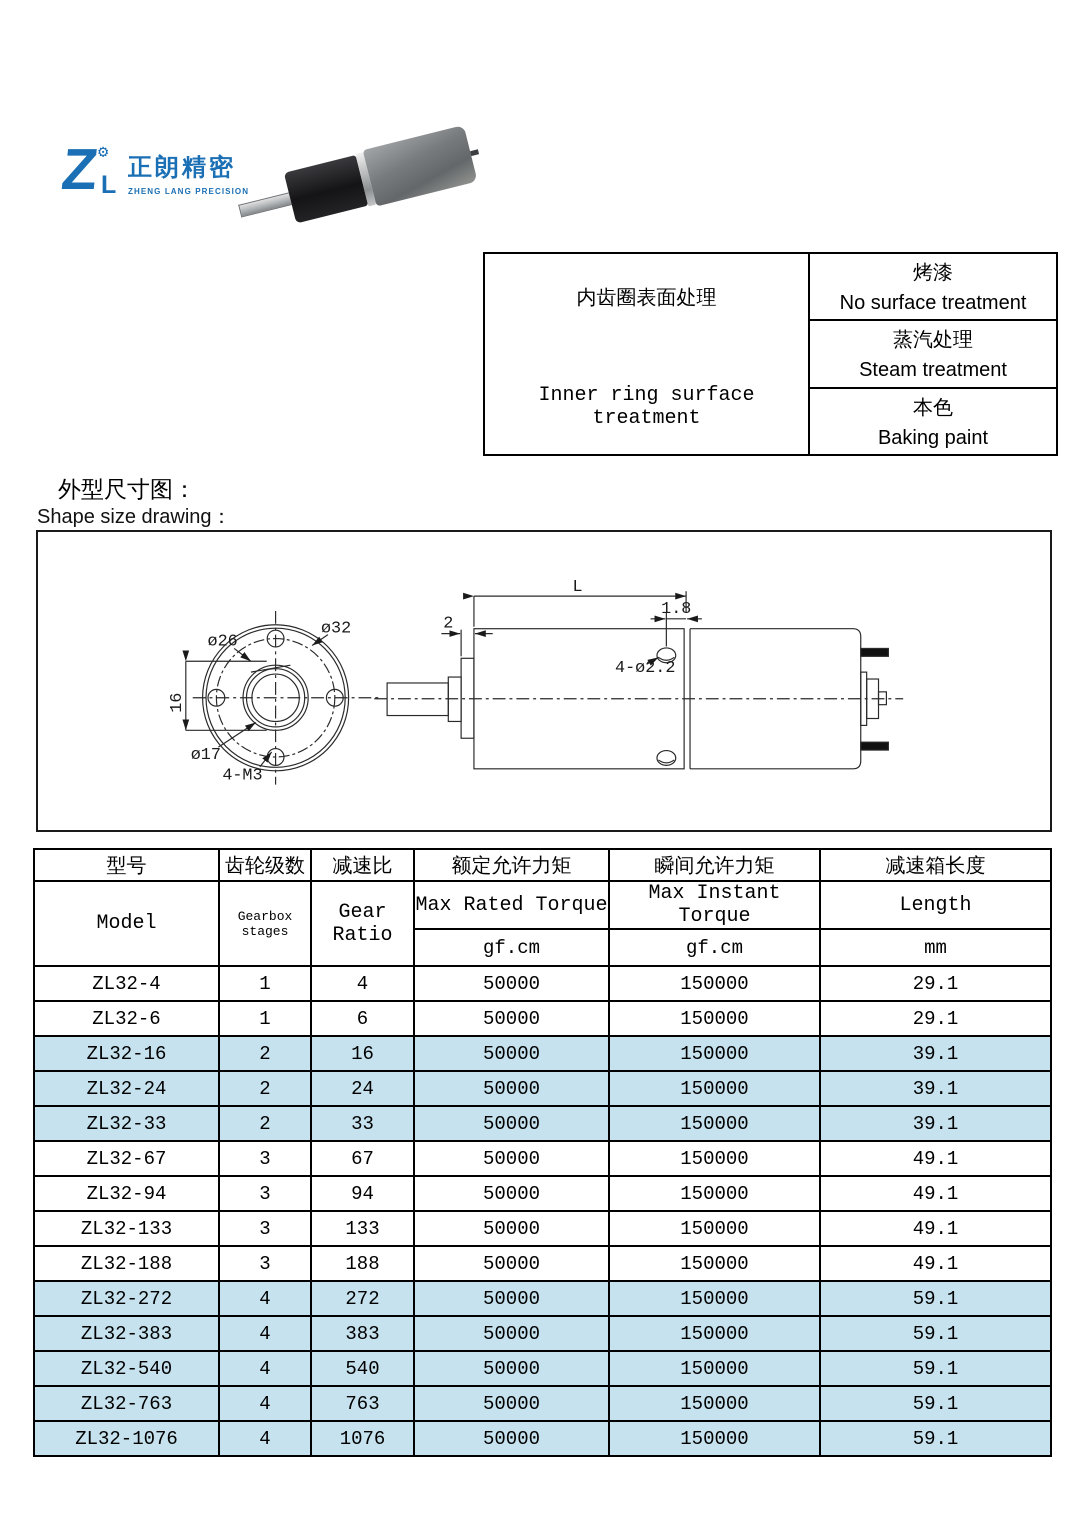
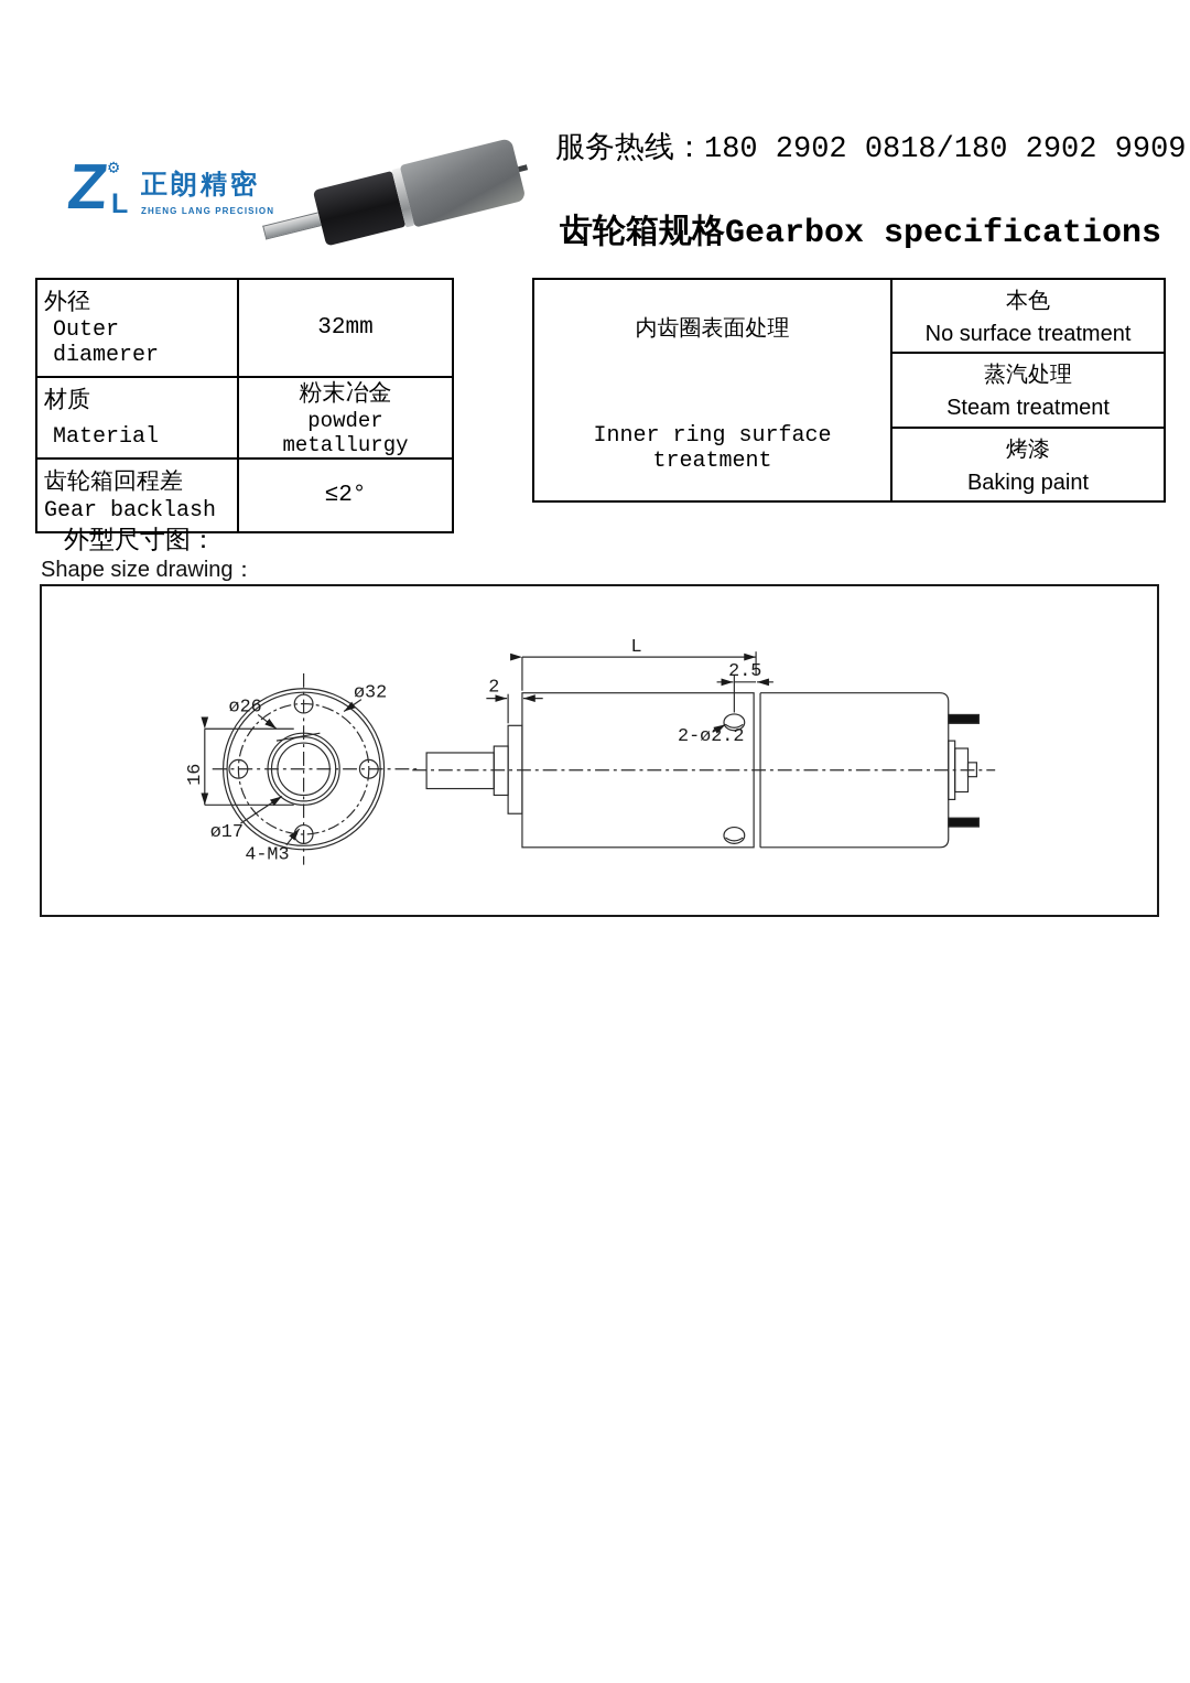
  ⚙
  L
  正朗精密
  ZHENG LANG PRECISION
+ 服务热线：180 2902 0818/180 2902 9909
+ 齿轮箱规格Gearbox specifications
+ 外径 Outer diamerer	32mm
+ 材质 Material	粉末冶金 powder metallurgy
+ 齿轮箱回程差 Gear backlash	≤2°
- 内齿圈表面处理 Inner ring surface treatment	烤漆 No surface treatment
+ 内齿圈表面处理 Inner ring surface treatment	本色 No surface treatment
  蒸汽处理 Steam treatment
- 本色 Baking paint
+ 烤漆 Baking paint
  外型尺寸图：
  Shape size drawing：
  ø26
  ø32
  ø17
  4-M3
  L
  2
- 1.8
+ 2.5
- 4-ø2.2
+ 2-ø2.2
- 型号	齿轮级数	减速比	额定允许力矩	瞬间允许力矩	减速箱长度
- Model	Gearbox stages	Gear Ratio	Max Rated Torque	Max Instant Torque	Length
- gf.cm	gf.cm	mm
- ZL32-4	1	4	50000	150000	29.1
- ZL32-6	1	6	50000	150000	29.1
- ZL32-16	2	16	50000	150000	39.1
- ZL32-24	2	24	50000	150000	39.1
- ZL32-33	2	33	50000	150000	39.1
- ZL32-67	3	67	50000	150000	49.1
- ZL32-94	3	94	50000	150000	49.1
- ZL32-133	3	133	50000	150000	49.1
- ZL32-188	3	188	50000	150000	49.1
- ZL32-272	4	272	50000	150000	59.1
- ZL32-383	4	383	50000	150000	59.1
- ZL32-540	4	540	50000	150000	59.1
- ZL32-763	4	763	50000	150000	59.1
- ZL32-1076	4	1076	50000	150000	59.1
